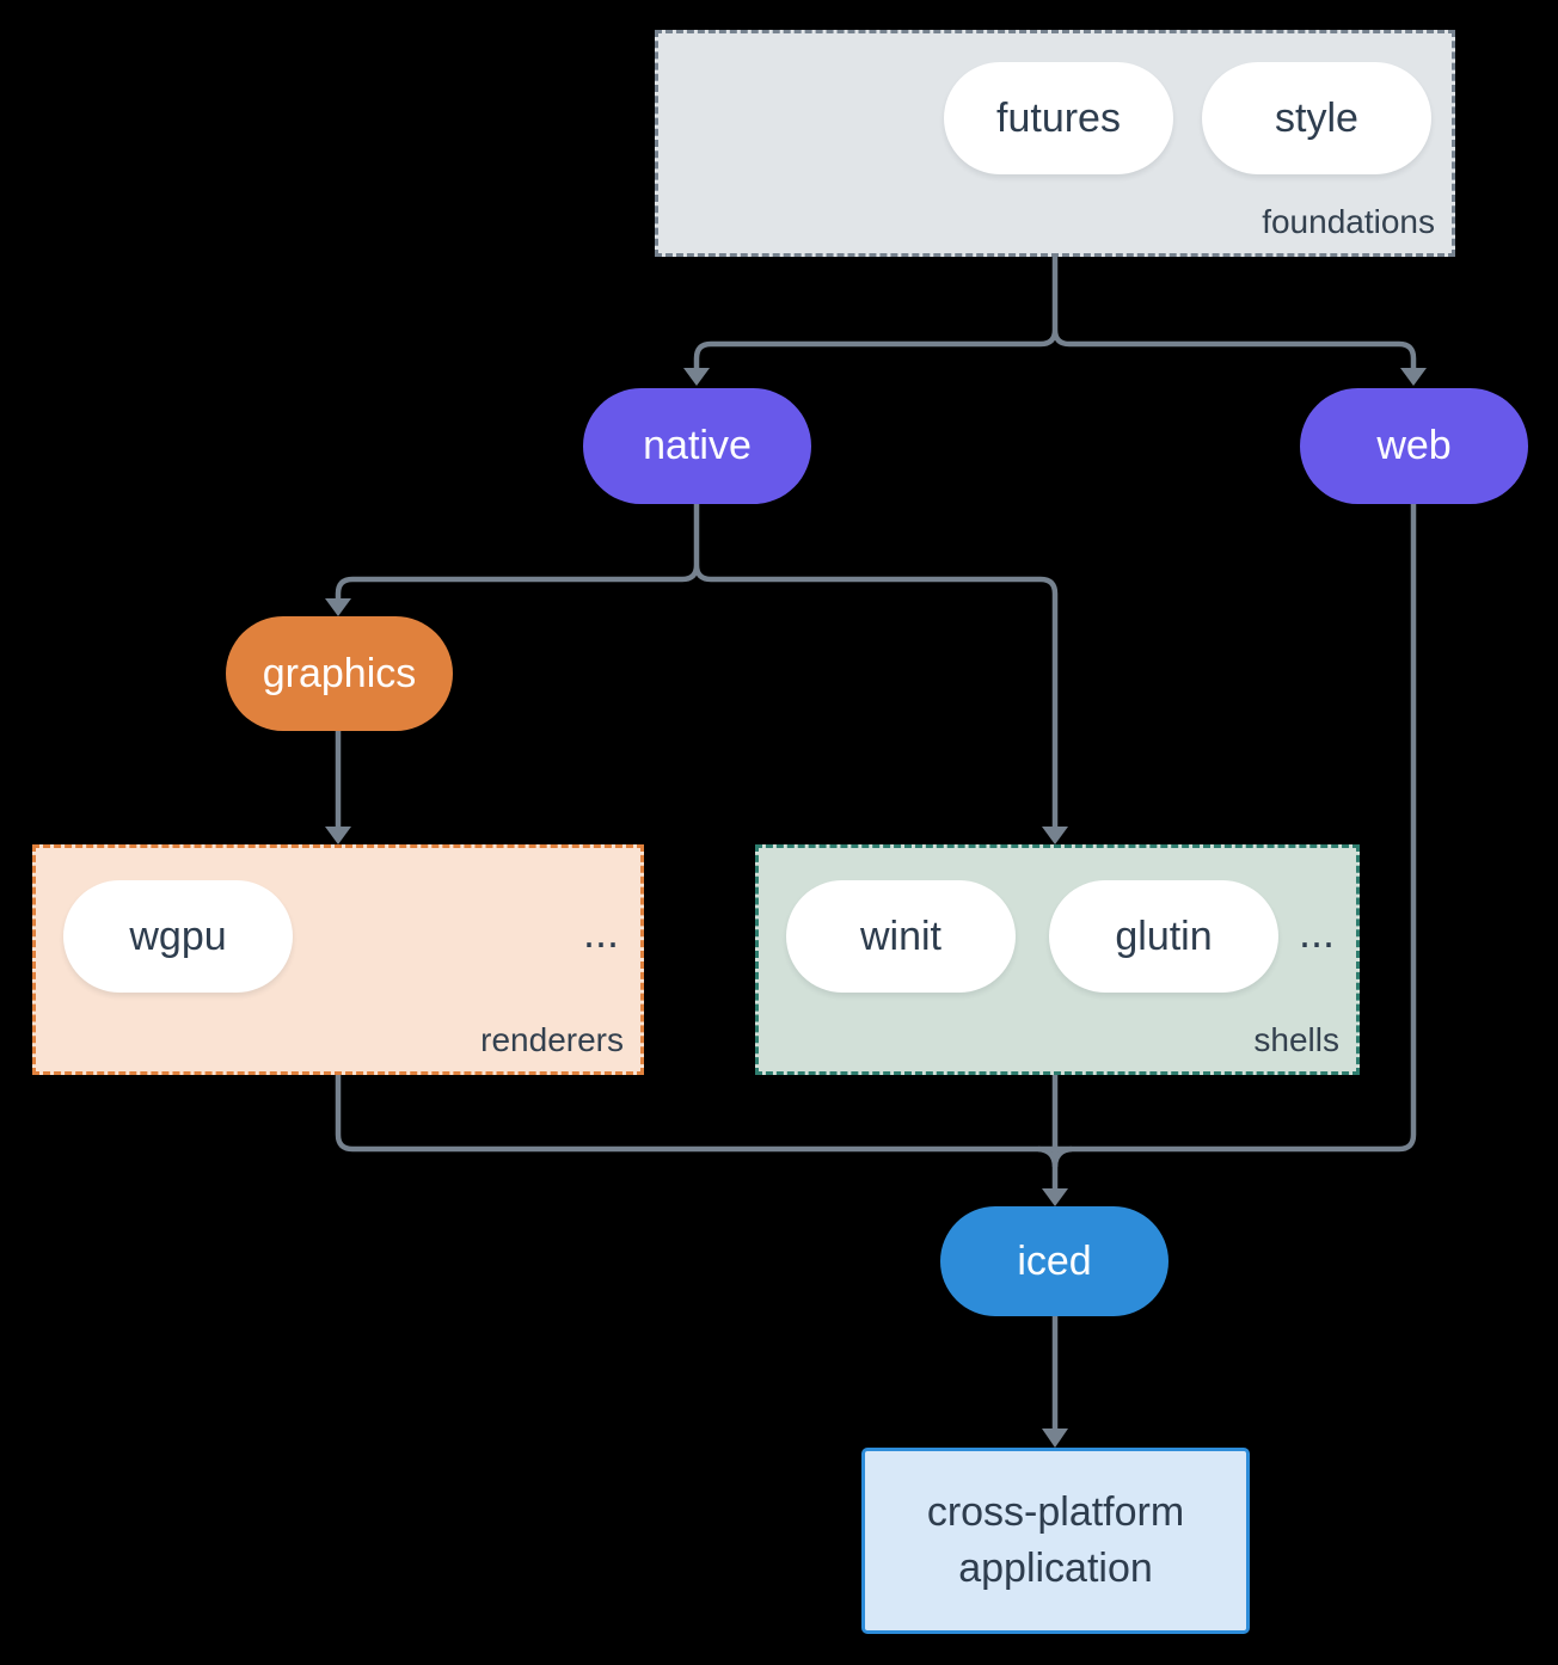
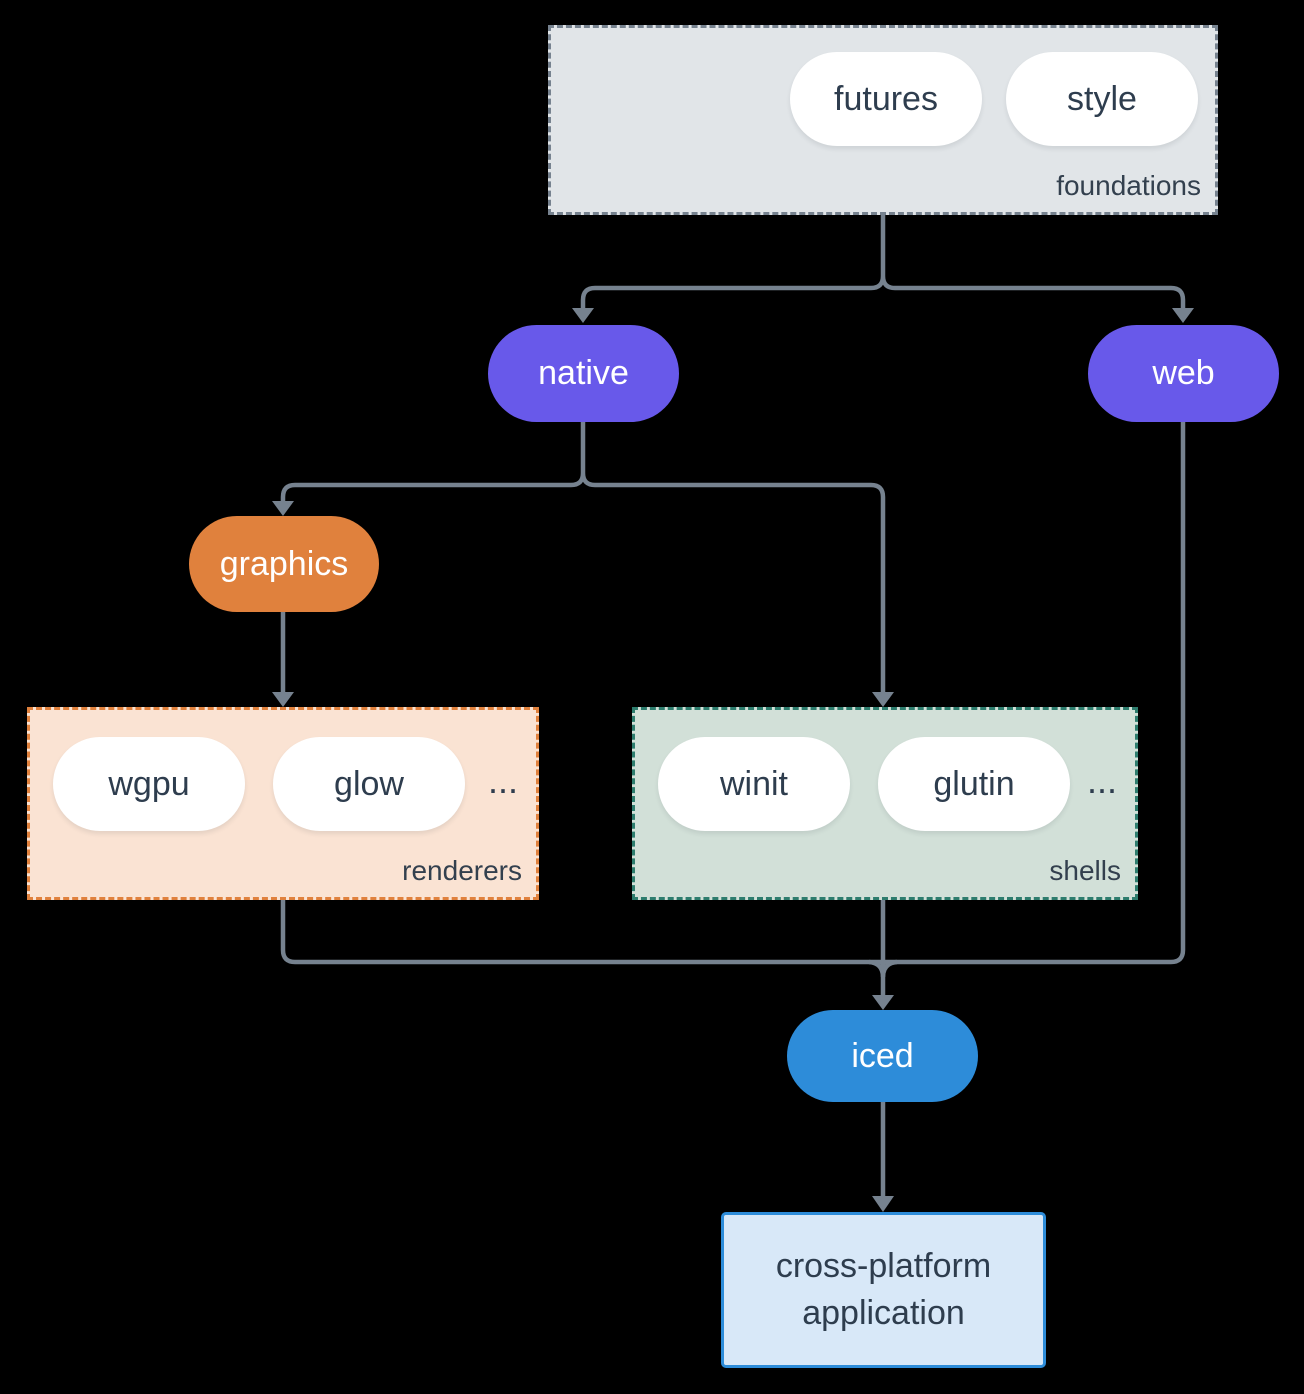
  futures
  style
  foundations
  native
  web
  graphics
  wgpu
+ glow
  ...
  renderers
  winit
  glutin
  ...
  shells
  iced
  cross-platform
  application
